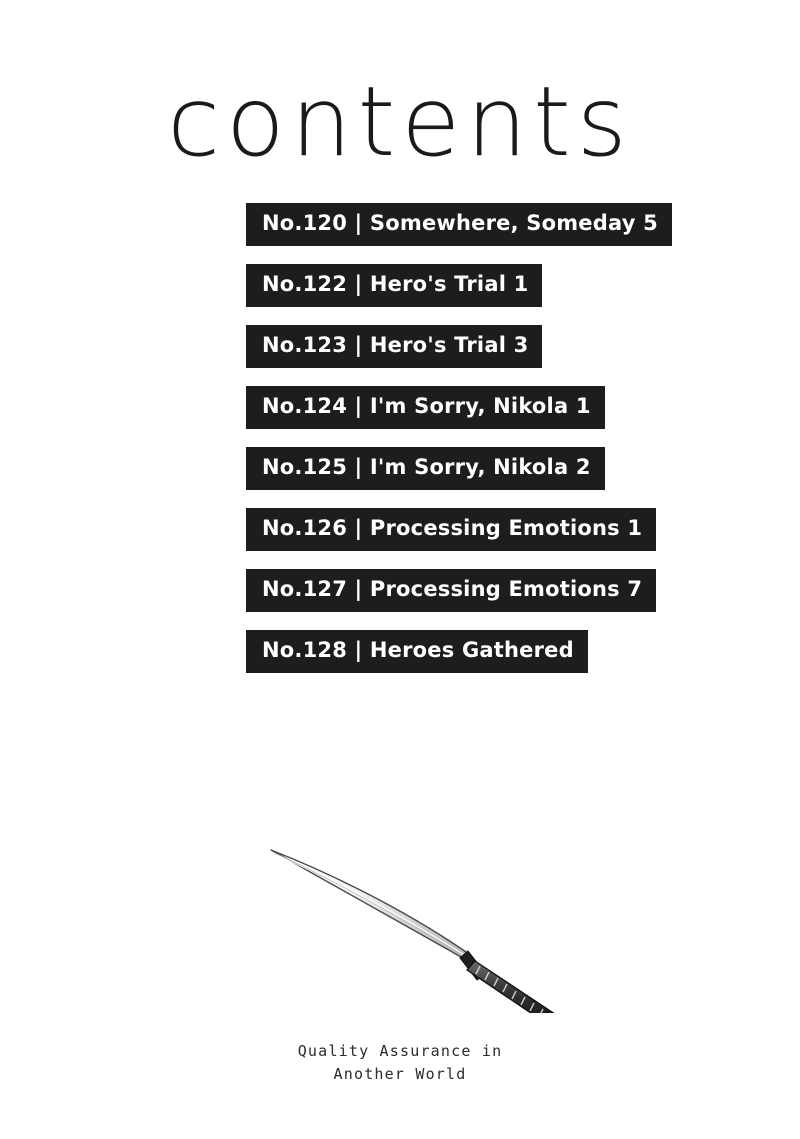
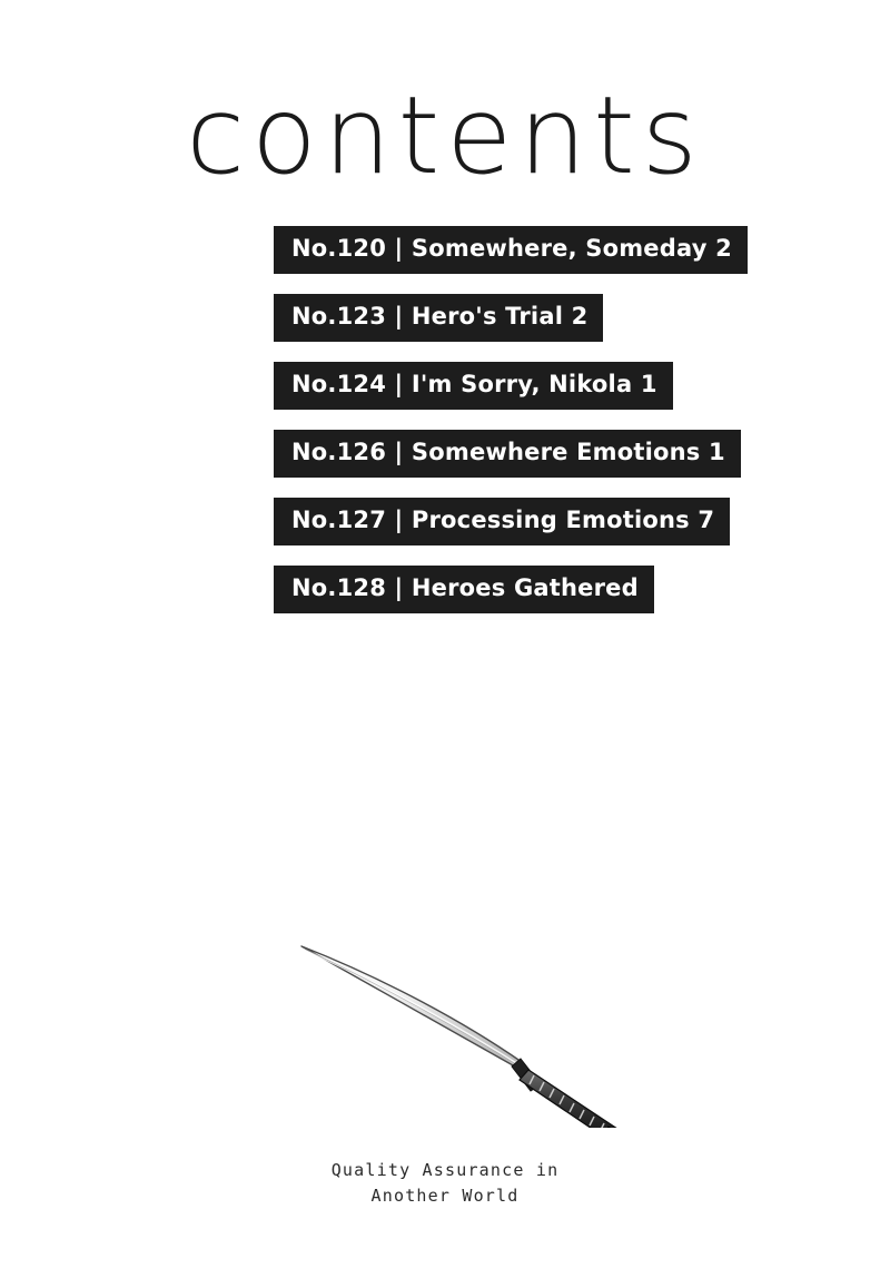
  contents
- No.120 | Somewhere, Someday 5
+ No.120 | Somewhere, Someday 2
- No.122 | Hero's Trial 1
- No.123 | Hero's Trial 3
+ No.123 | Hero's Trial 2
  No.124 | I'm Sorry, Nikola 1
- No.125 | I'm Sorry, Nikola 2
- No.126 | Processing Emotions 1
+ No.126 | Somewhere Emotions 1
  No.127 | Processing Emotions 7
  No.128 | Heroes Gathered
  Quality Assurance in
  Another World
